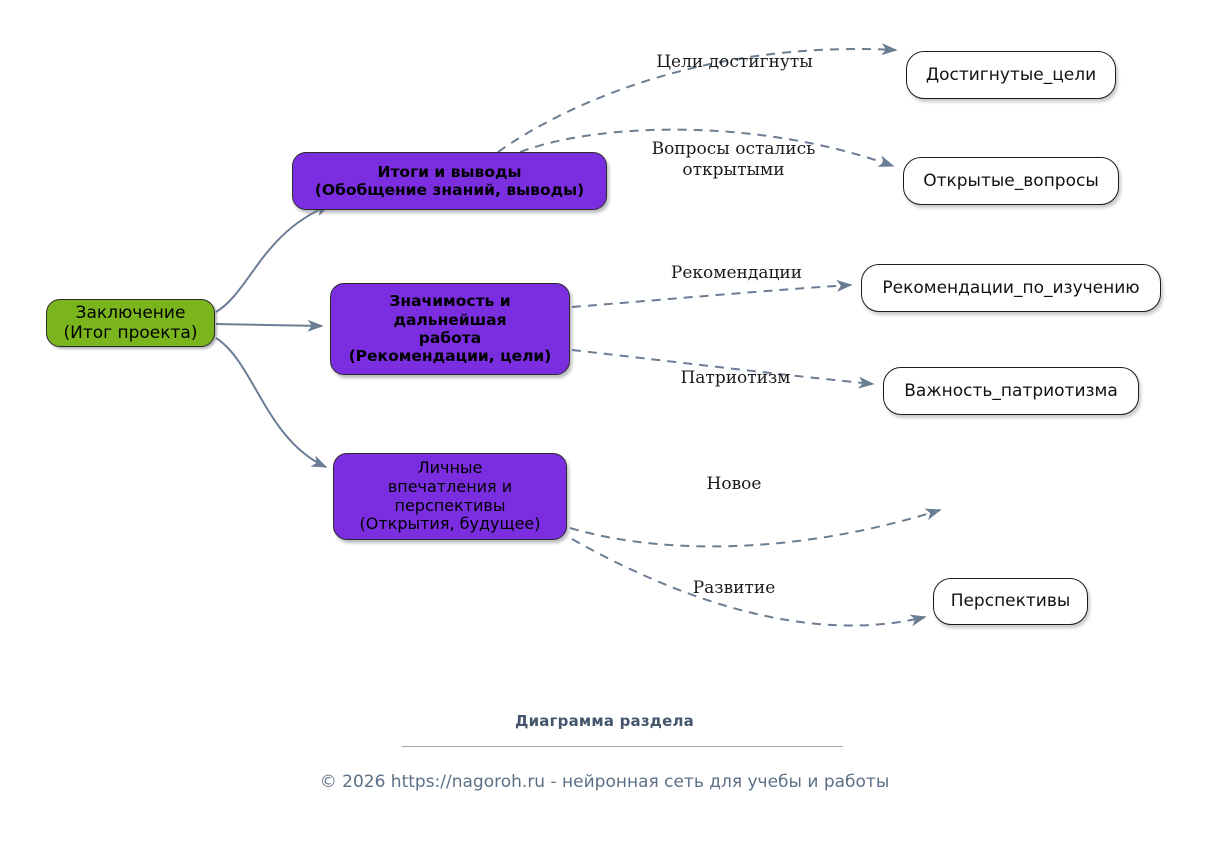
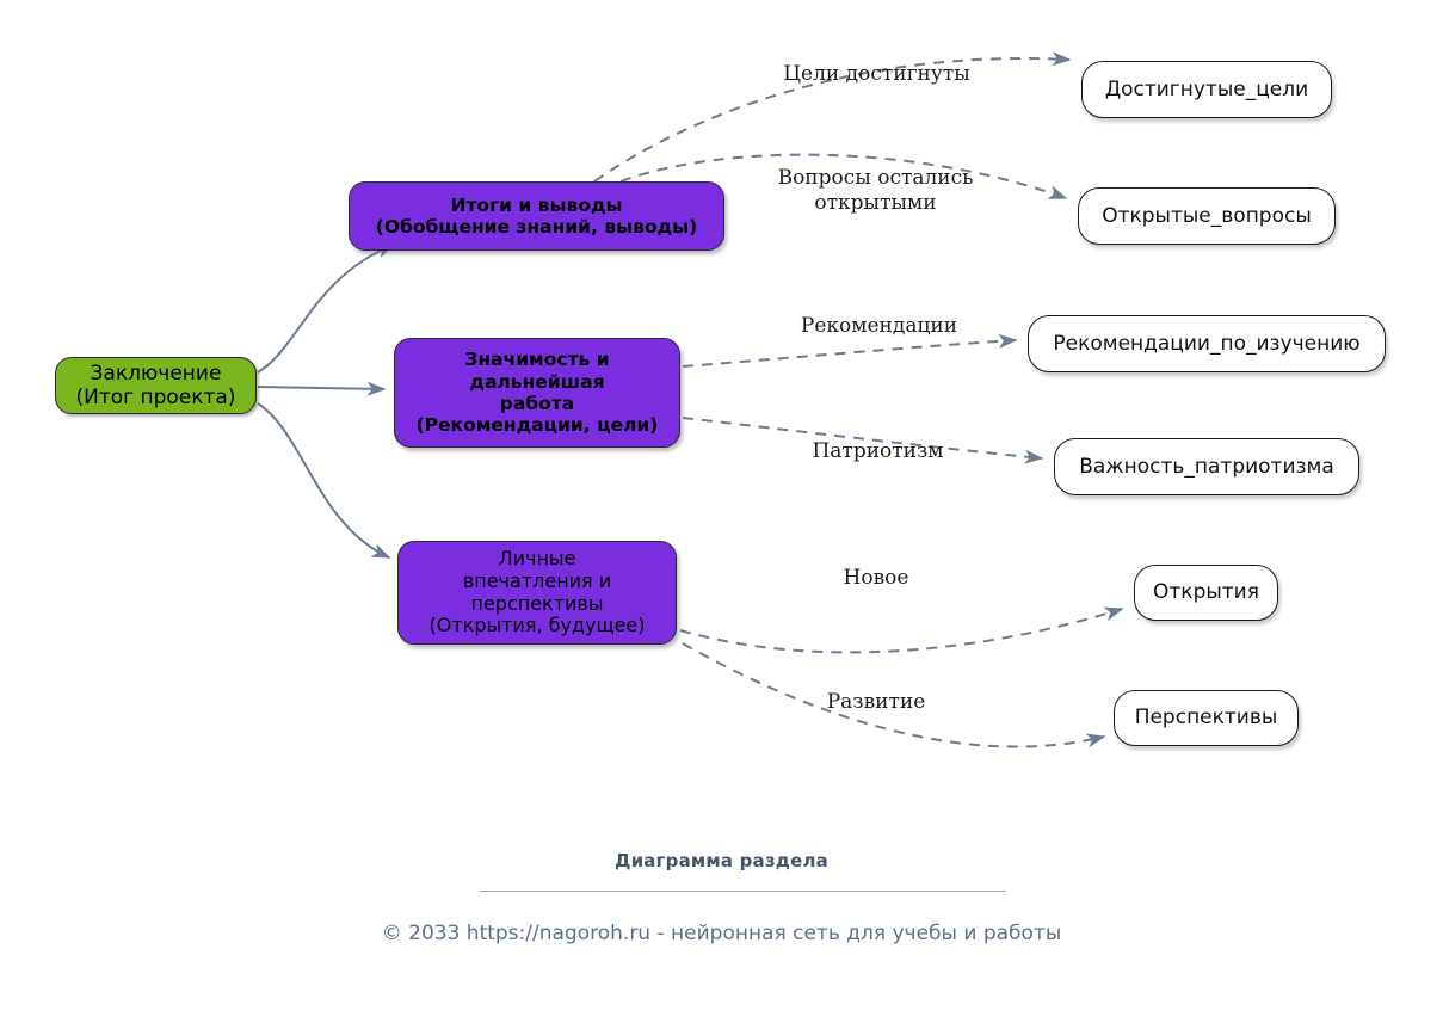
  Заключение
  (Итог проекта)
  Итоги и выводы
  (Обобщение знаний, выводы)
  Значимость и
  дальнейшая
  работа
  (Рекомендации, цели)
  Личные
  впечатления и
  перспективы
  (Открытия, будущее)
  Достигнутые_цели
  Открытые_вопросы
  Рекомендации_по_изучению
  Важность_патриотизма
+ Открытия
  Перспективы
  Цели достигнуты
  Вопросы остались
  открытыми
  Рекомендации
  Патриотизм
  Новое
  Развитие
  Диаграмма раздела
- © 2026 https://nagoroh.ru - нейронная сеть для учебы и работы
+ © 2033 https://nagoroh.ru - нейронная сеть для учебы и работы
